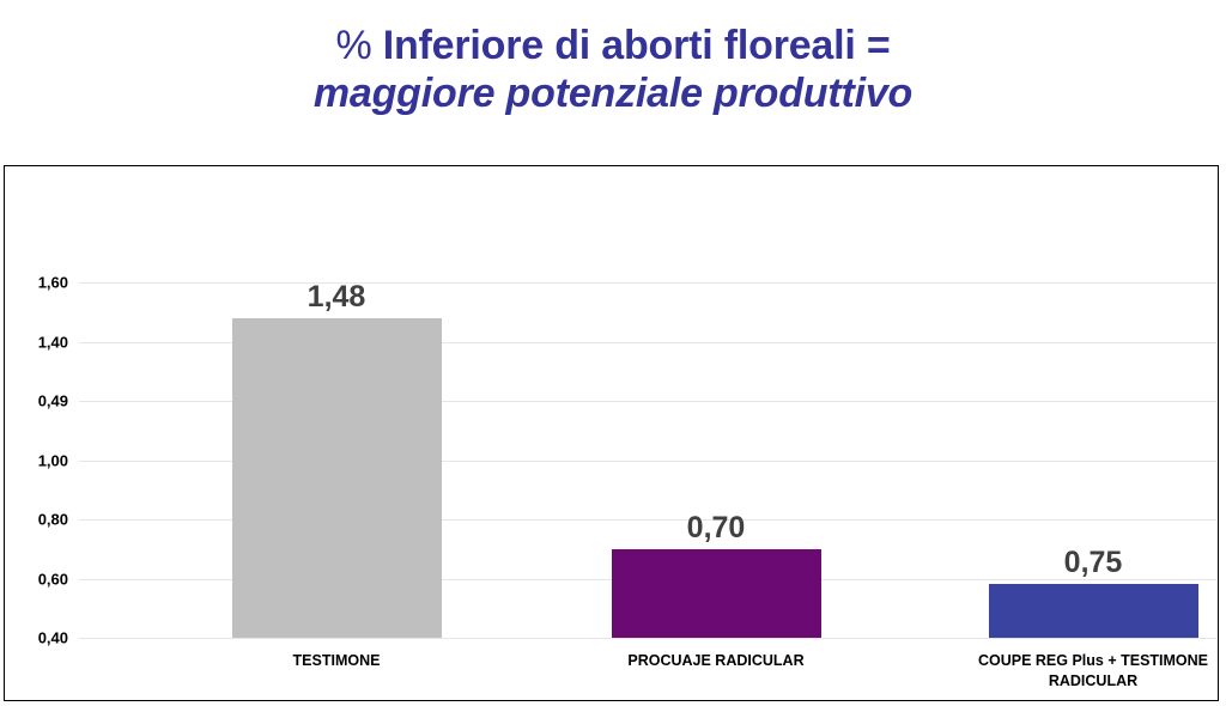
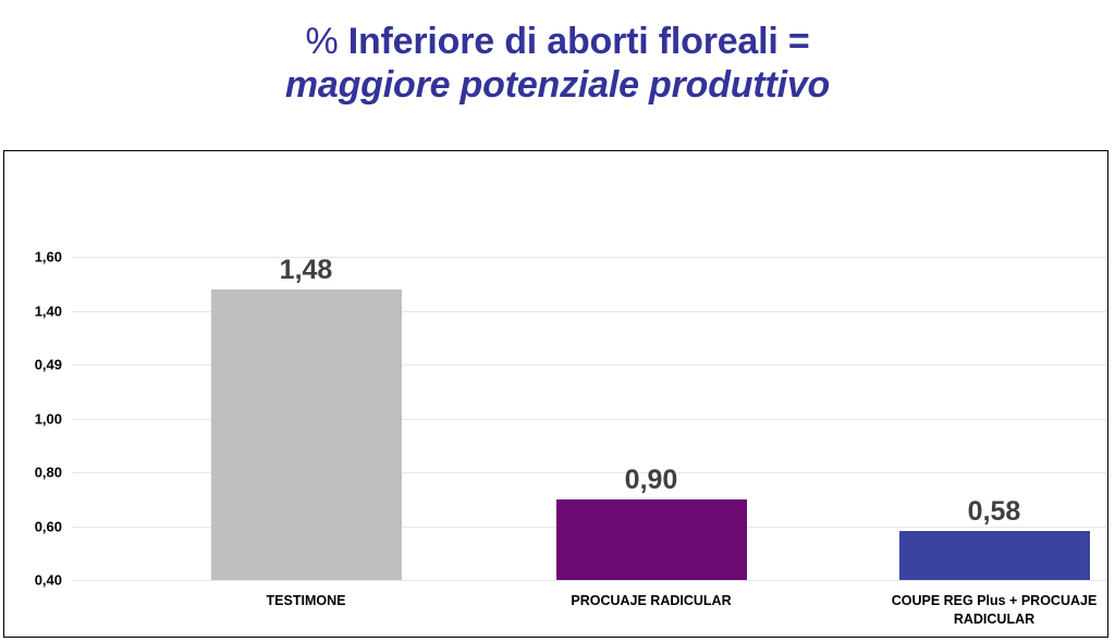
  % Inferiore di aborti floreali =
  maggiore potenziale produttivo
  1,60
  1,40
  0,49
  1,00
  0,80
  0,60
  0,40
  1,48
  TESTIMONE
- 0,70
+ 0,90
  PROCUAJE RADICULAR
- 0,75
+ 0,58
- COUPE REG Plus + TESTIMONE RADICULAR
+ COUPE REG Plus + PROCUAJE RADICULAR
